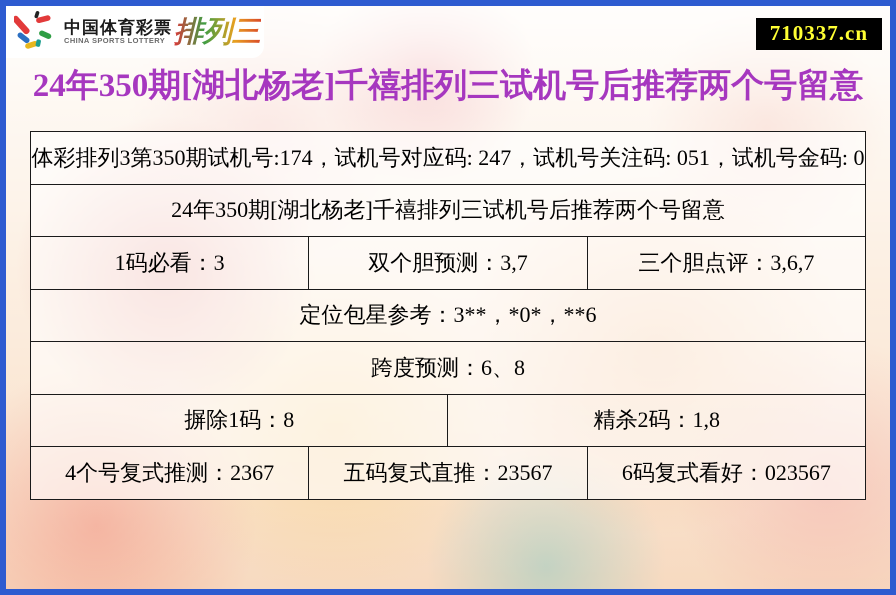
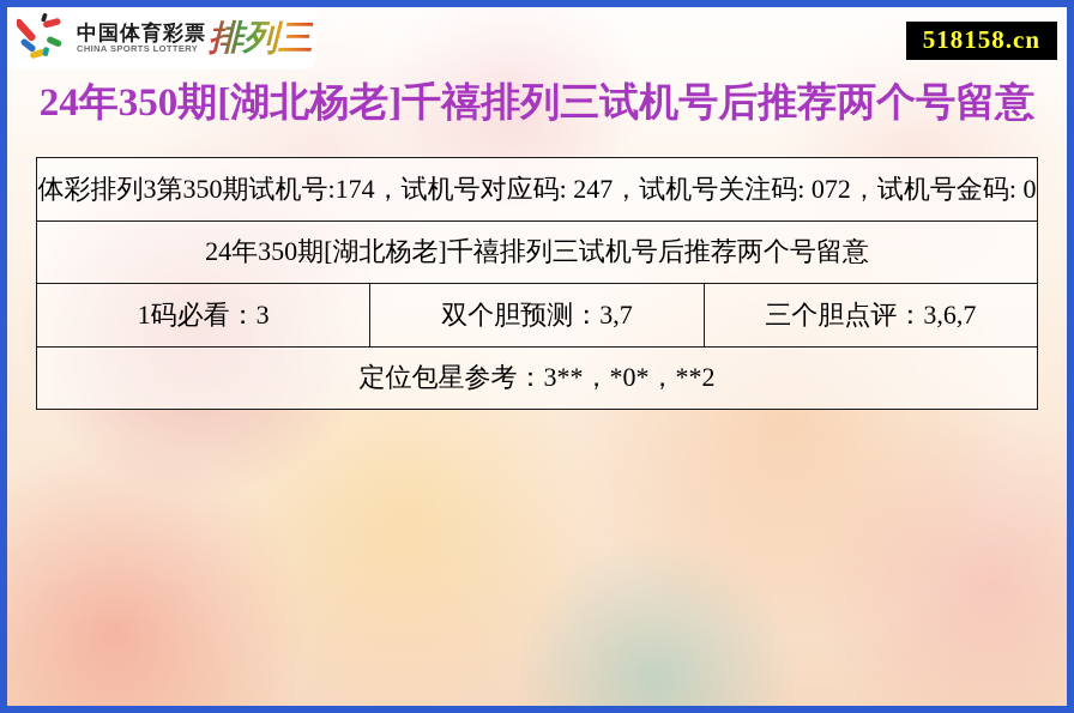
  中国体育彩票
  CHINA SPORTS LOTTERY
  排列三
- 710337.cn
+ 518158.cn
  24年350期[湖北杨老]千禧排列三试机号后推荐两个号留意
- 体彩排列3第350期试机号:174，试机号对应码: 247，试机号关注码: 051，试机号金码: 0
+ 体彩排列3第350期试机号:174，试机号对应码: 247，试机号关注码: 072，试机号金码: 0
  24年350期[湖北杨老]千禧排列三试机号后推荐两个号留意
  1码必看：3	双个胆预测：3,7	三个胆点评：3,6,7
- 定位包星参考：3**，*0*，**6
+ 定位包星参考：3**，*0*，**2
- 跨度预测：6、8
- 摒除1码：8	精杀2码：1,8
- 4个号复式推测：2367	五码复式直推：23567	6码复式看好：023567
